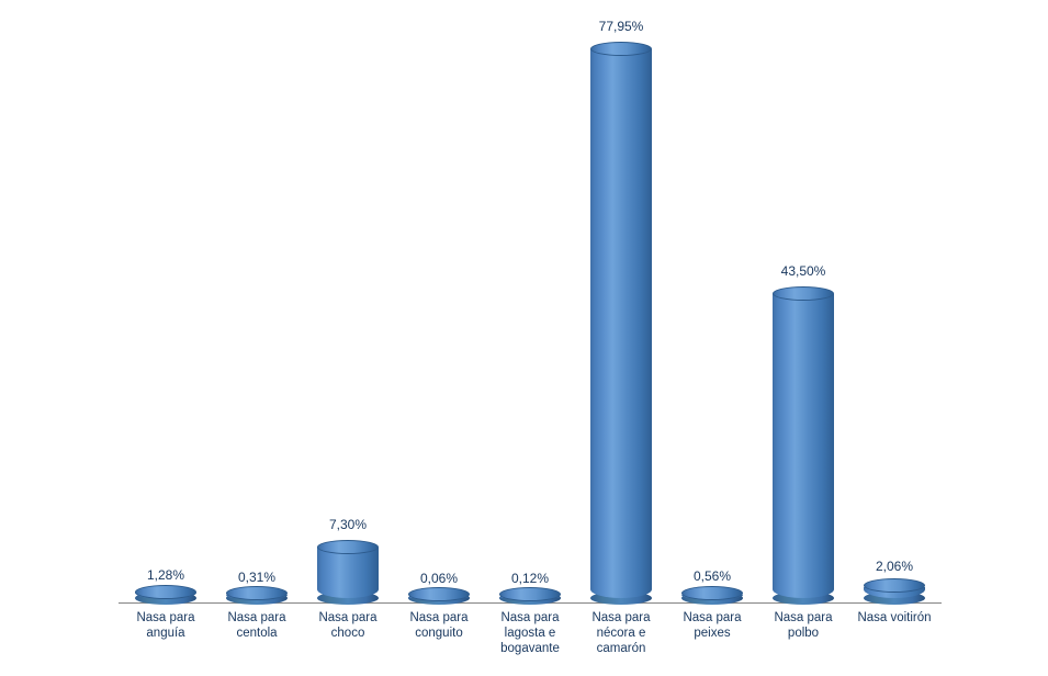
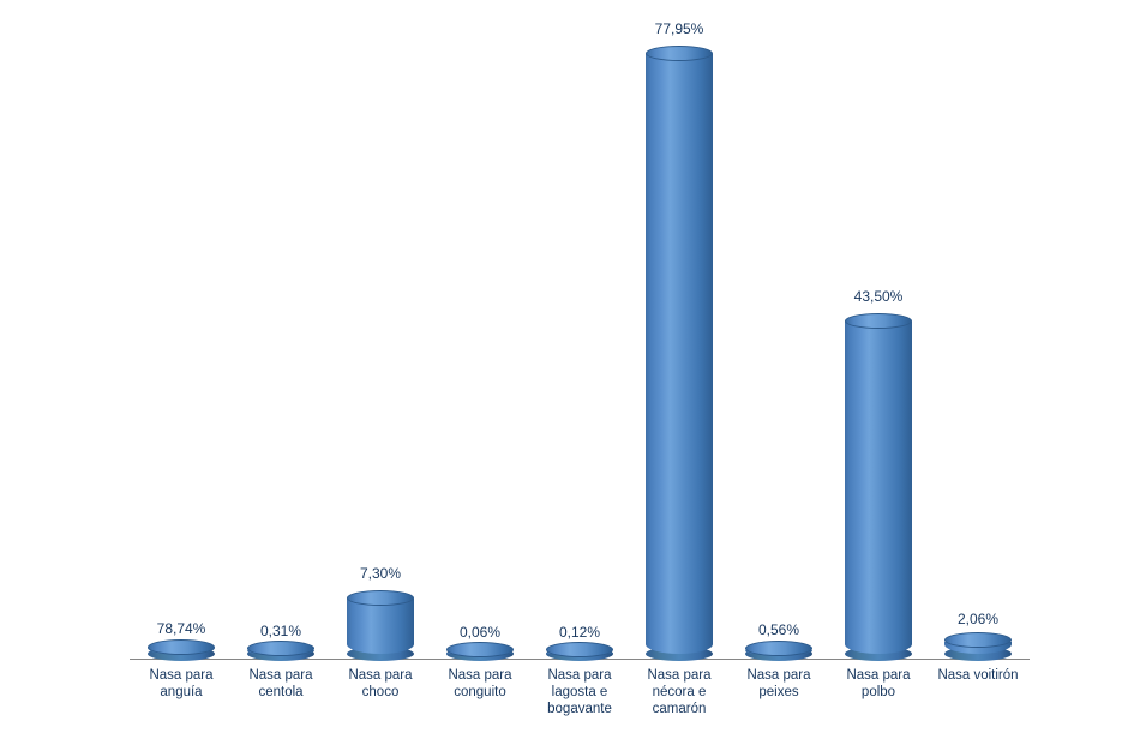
- 1,28%
+ 78,74%
  0,31%
  7,30%
  0,06%
  0,12%
  77,95%
  0,56%
  43,50%
  2,06%
  Nasa para
  anguía
  Nasa para
  centola
  Nasa para
  choco
  Nasa para
  conguito
  Nasa para
  lagosta e
  bogavante
  Nasa para
  nécora e
  camarón
  Nasa para
  peixes
  Nasa para
  polbo
  Nasa voitirón
